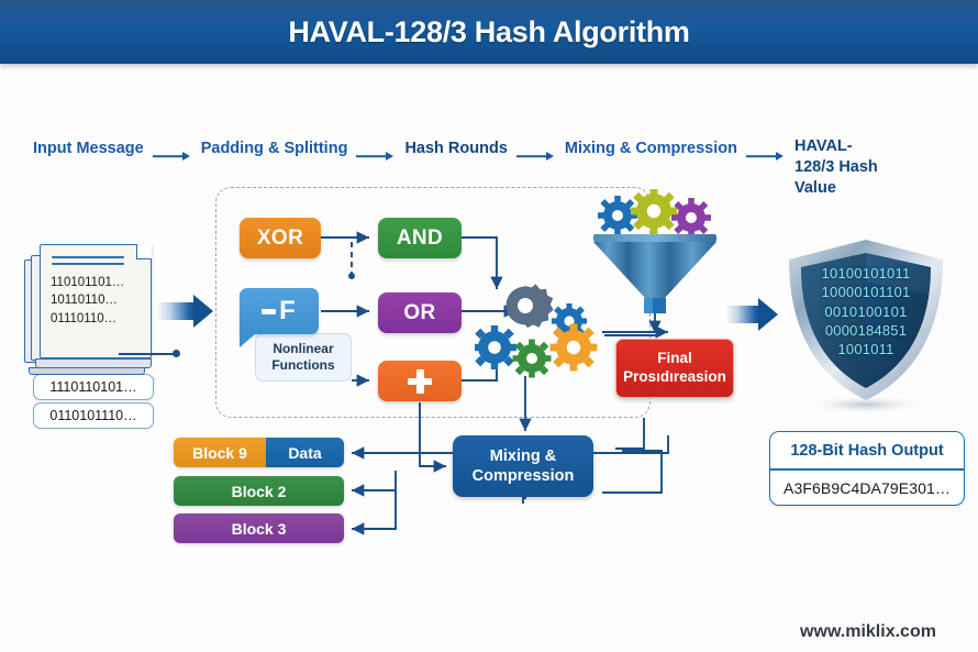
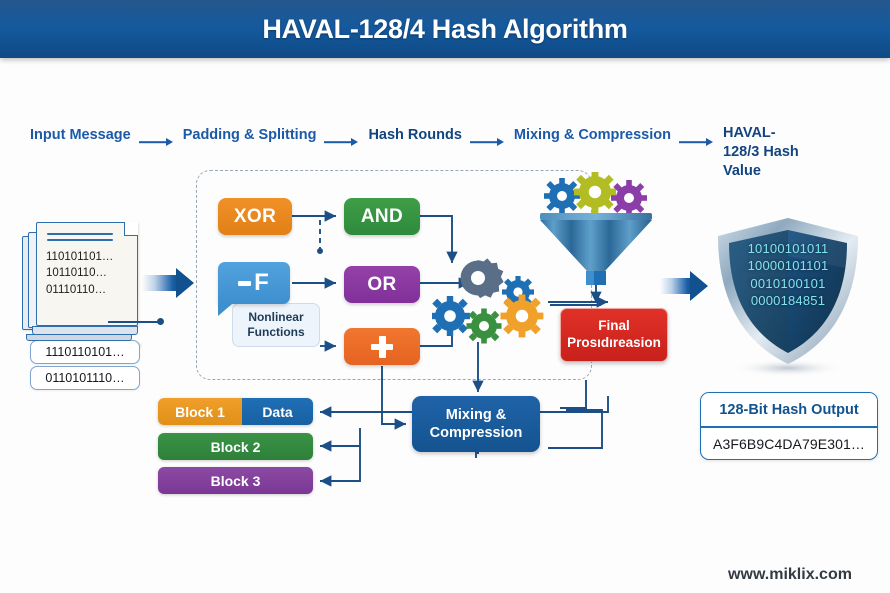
- HAVAL-128/3 Hash Algorithm
+ HAVAL-128/4 Hash Algorithm
  Input Message
  Padding & Splitting
  Hash Rounds
  Mixing & Compression
  HAVAL-
  128/3 Hash Value
  110101101…
  10110110…
  01110110…
  1110110101…
  0110101110…
  XOR
  AND
  OR
  F
  Nonlinear
  Functions
  Final
  Prosıdıreasion
  Mixing &
  Compression
- Block 9
+ Block 1
  Data
  Block 2
  Block 3
  10100101011
  10000101101
  0010100101
  0000184851
- 1001011
  128-Bit Hash Output
  A3F6B9C4DA79E301…
  www.miklix.com
